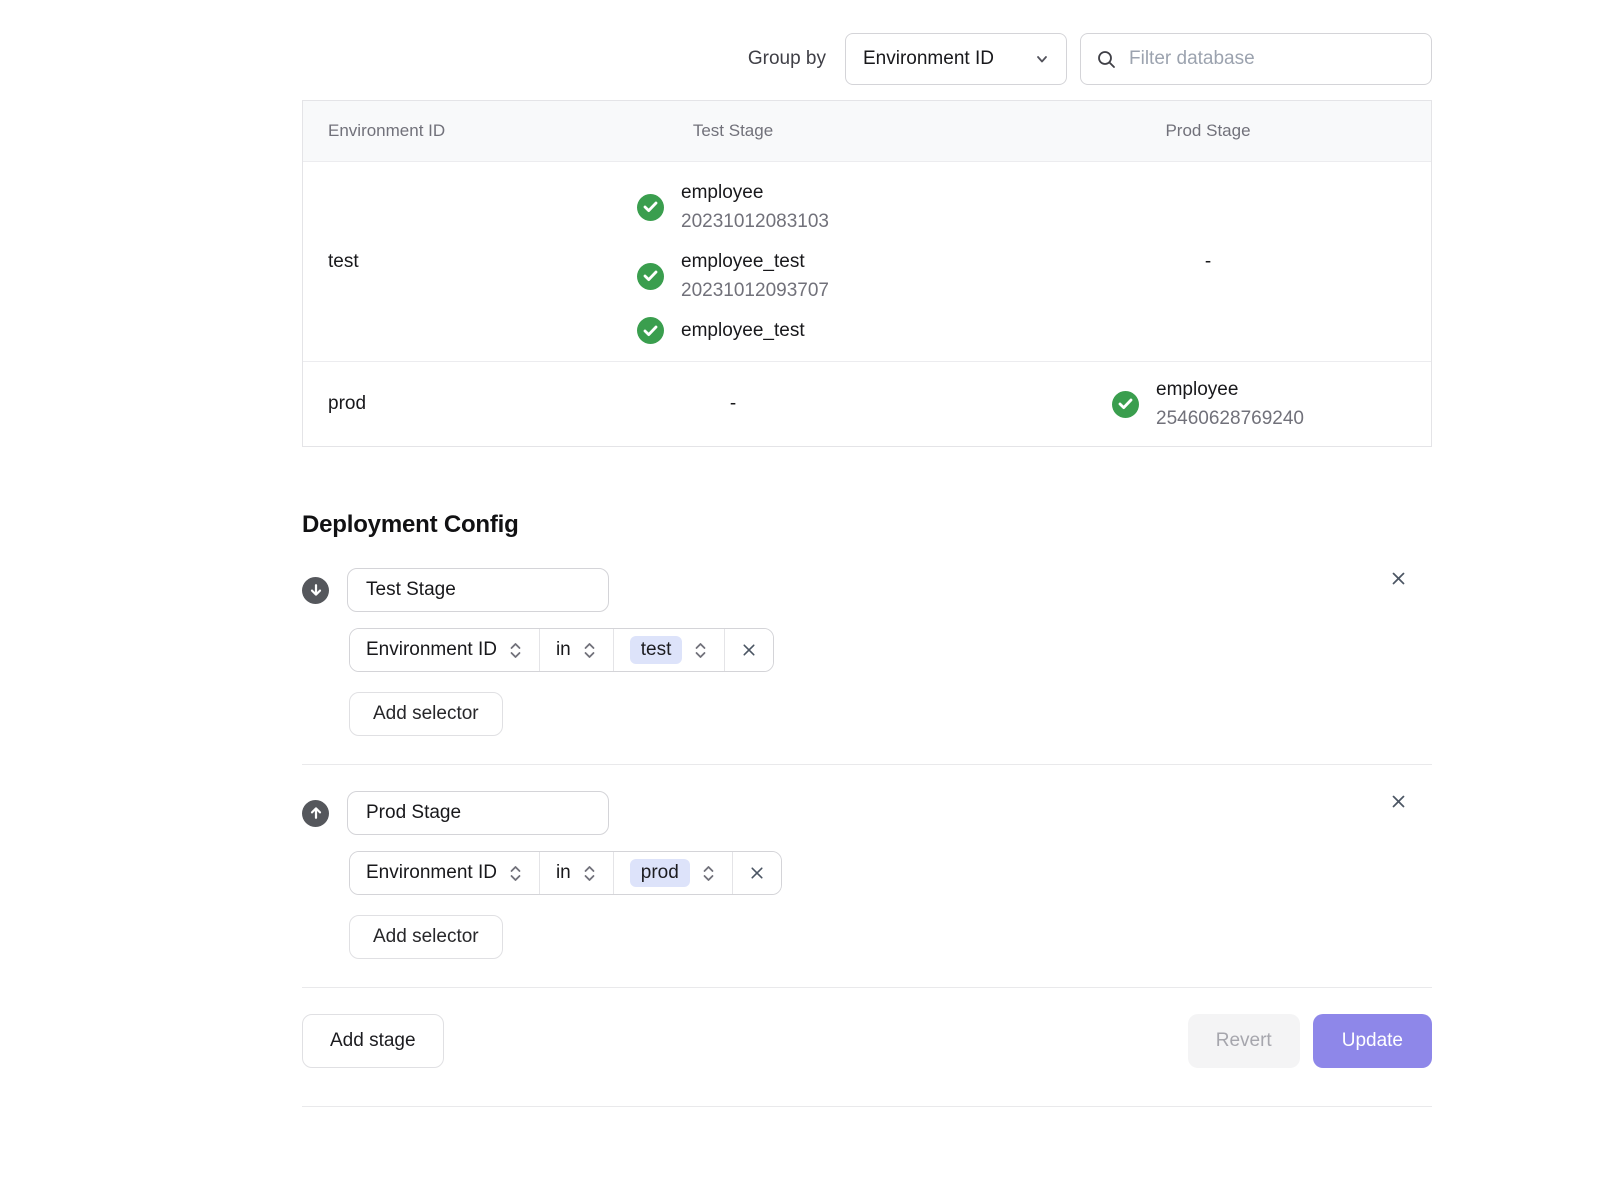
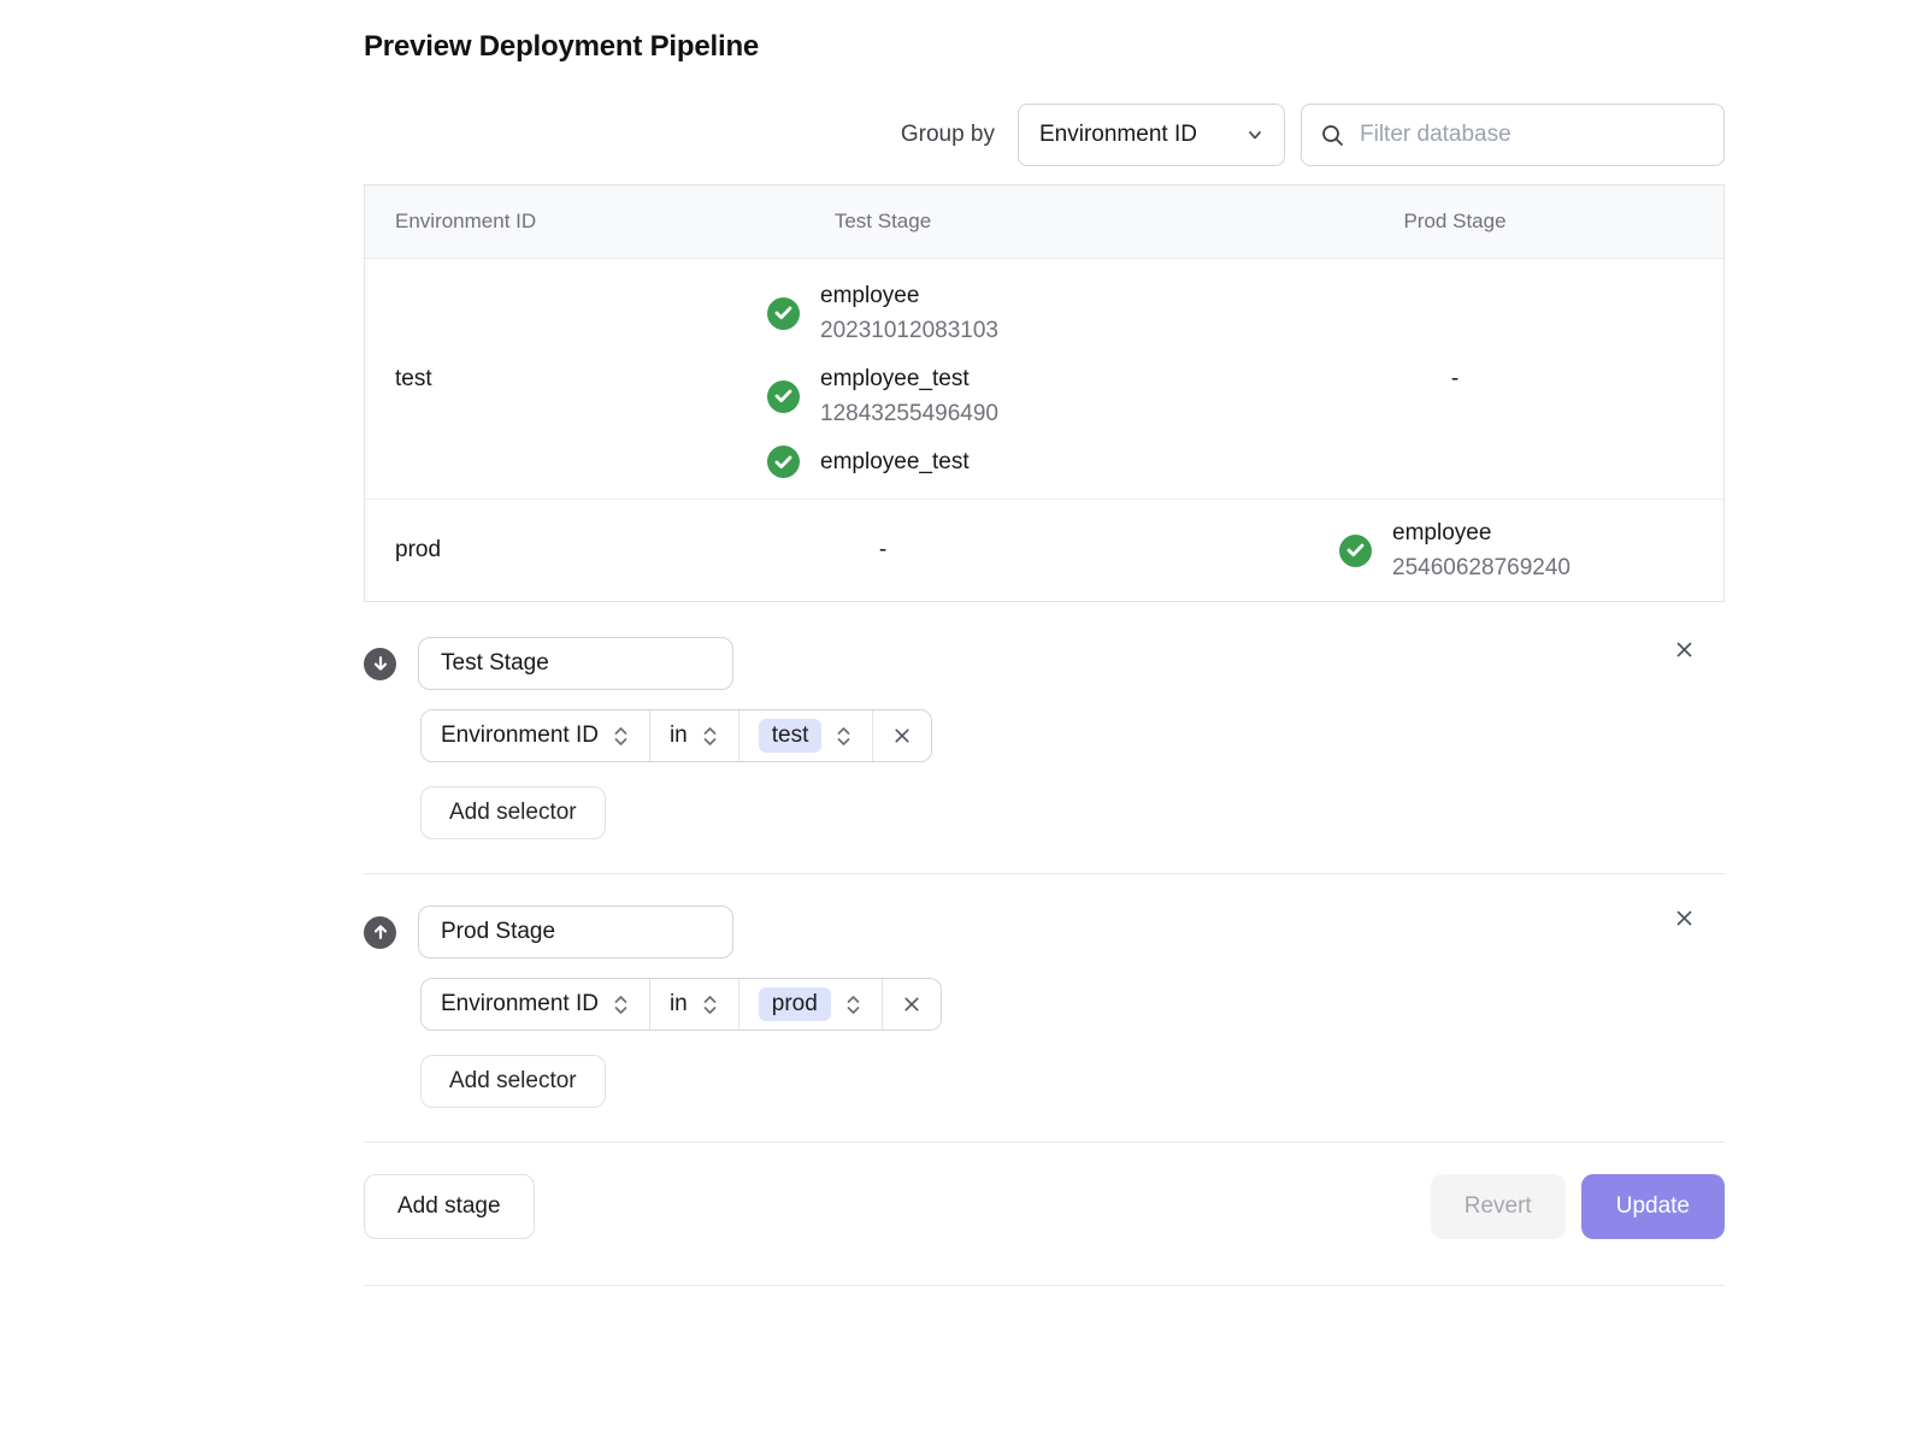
+ Preview Deployment Pipeline
  Group by
  Environment ID
  Filter database
  Environment ID
  Test Stage
  Prod Stage
  test
  employee
  20231012083103
  employee_test
- 20231012093707
+ 12843255496490
  employee_test
  -
  prod
  -
  employee
  25460628769240
- Deployment Config
  Test Stage
  Environment ID
  in
  test
  Add selector
  Prod Stage
  Environment ID
  in
  prod
  Add selector
  Add stage
  Revert
  Update
